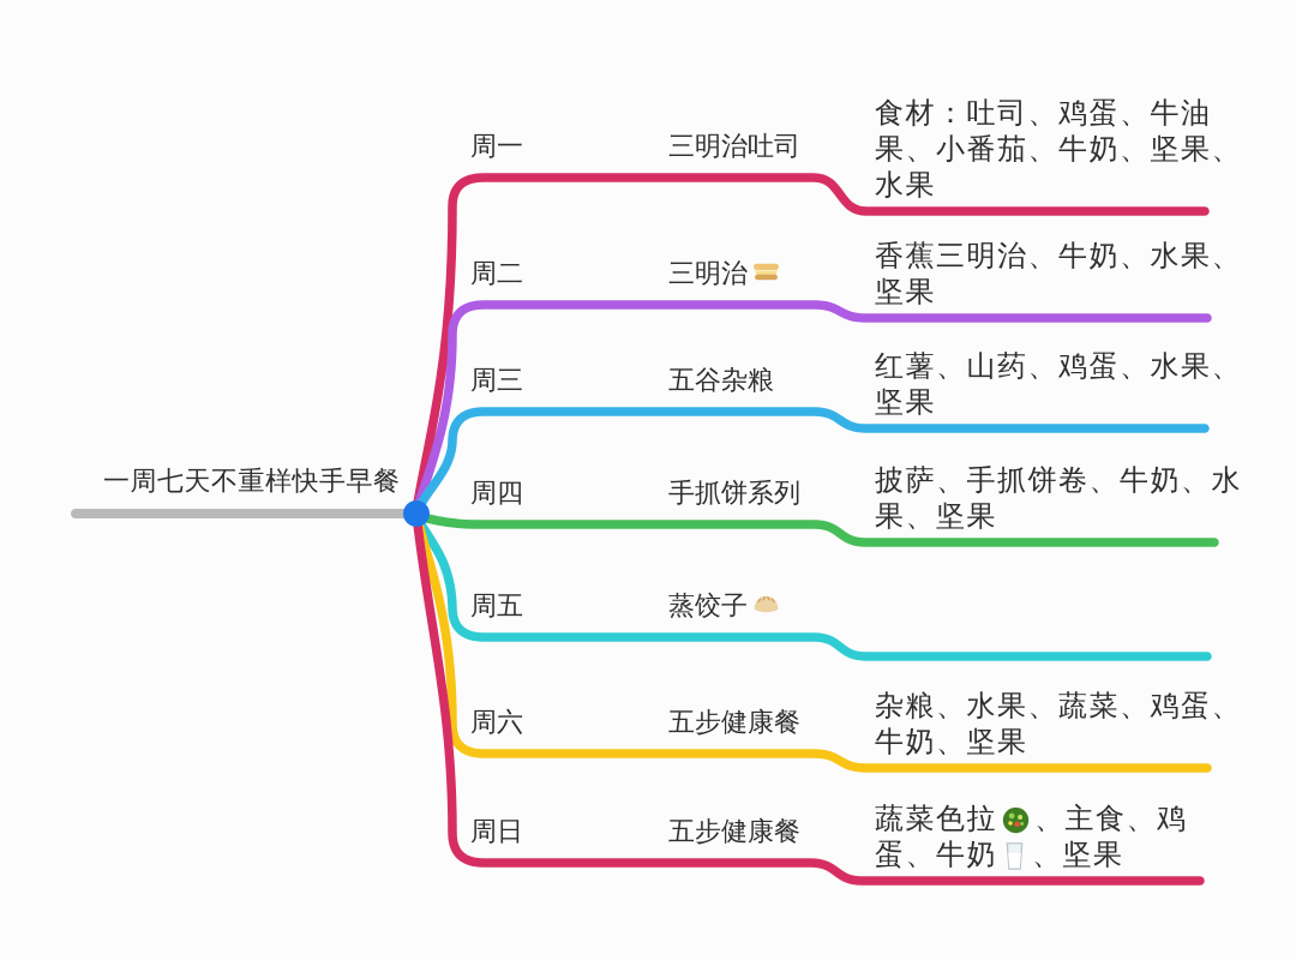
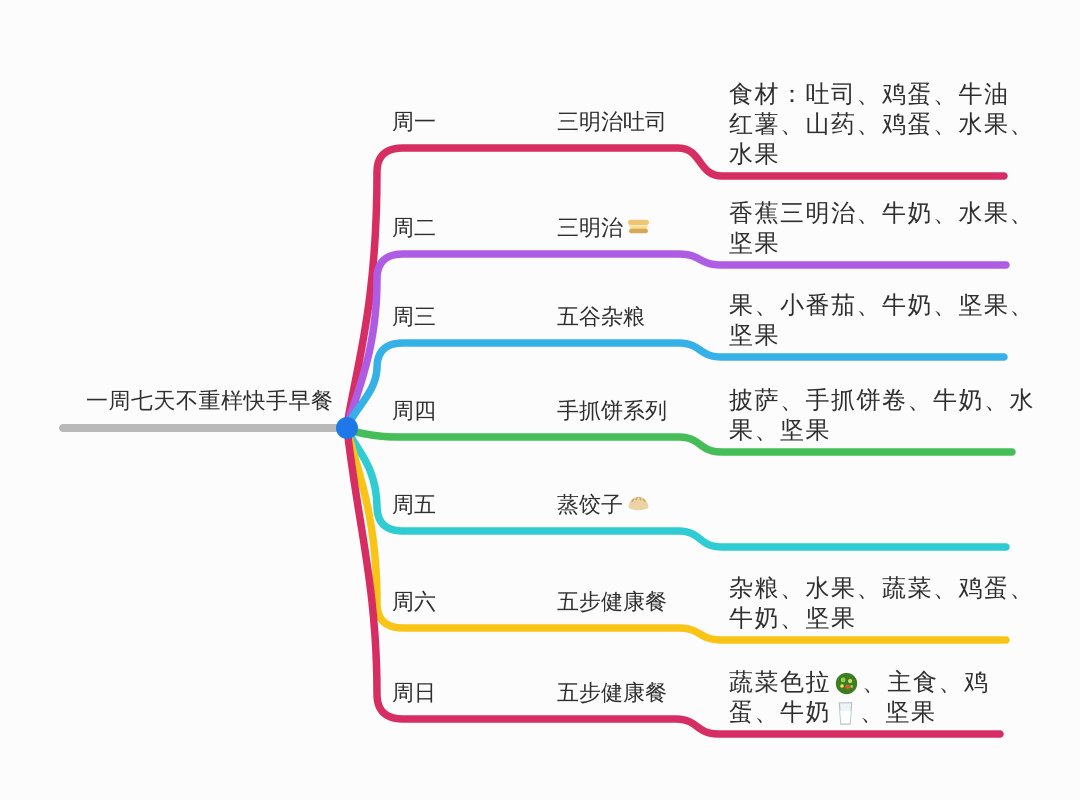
  一周七天不重样快手早餐
  周一
  三明治吐司
  食材：吐司、鸡蛋、牛油
- 果、小番茄、牛奶、坚果、
+ 红薯、山药、鸡蛋、水果、
  水果
  周二
  三明治
  香蕉三明治、牛奶、水果、
  坚果
  周三
  五谷杂粮
- 红薯、山药、鸡蛋、水果、
+ 果、小番茄、牛奶、坚果、
  坚果
  周四
  手抓饼系列
  披萨、手抓饼卷、牛奶、水
  果、坚果
  周五
  蒸饺子
  周六
  五步健康餐
  杂粮、水果、蔬菜、鸡蛋、
  牛奶、坚果
  周日
  五步健康餐
  蔬菜色拉
  、主食、鸡
  蛋、牛奶
  、坚果
